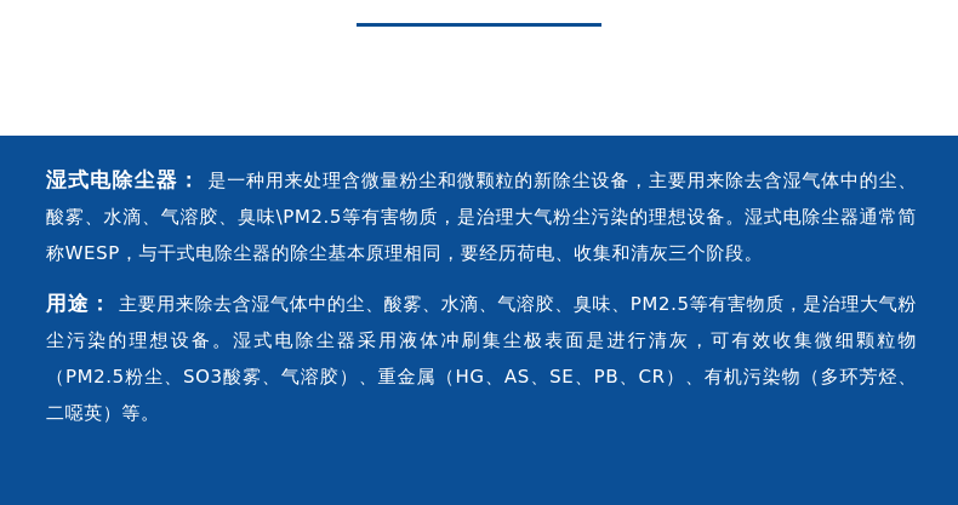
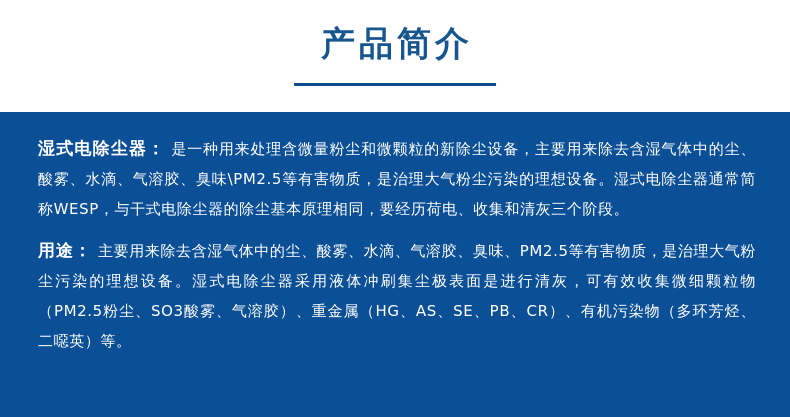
+ 产品简介
  湿式电除尘器： 是一种用来处理含微量粉尘和微颗粒的新除尘设备，主要用来除去含湿气体中的尘、酸雾、水滴、气溶胶、臭味\PM2.5等有害物质，是治理大气粉尘污染的理想设备。湿式电除尘器通常简称WESP，与干式电除尘器的除尘基本原理相同，要经历荷电、收集和清灰三个阶段。
  用途： 主要用来除去含湿气体中的尘、酸雾、水滴、气溶胶、臭味、PM2.5等有害物质，是治理大气粉尘污染的理想设备。湿式电除尘器采用液体冲刷集尘极表面是进行清灰，可有效收集微细颗粒物（PM2.5粉尘、SO3酸雾、气溶胶）、重金属（HG、AS、SE、PB、CR）、有机污染物（多环芳烃、二噁英）等。
